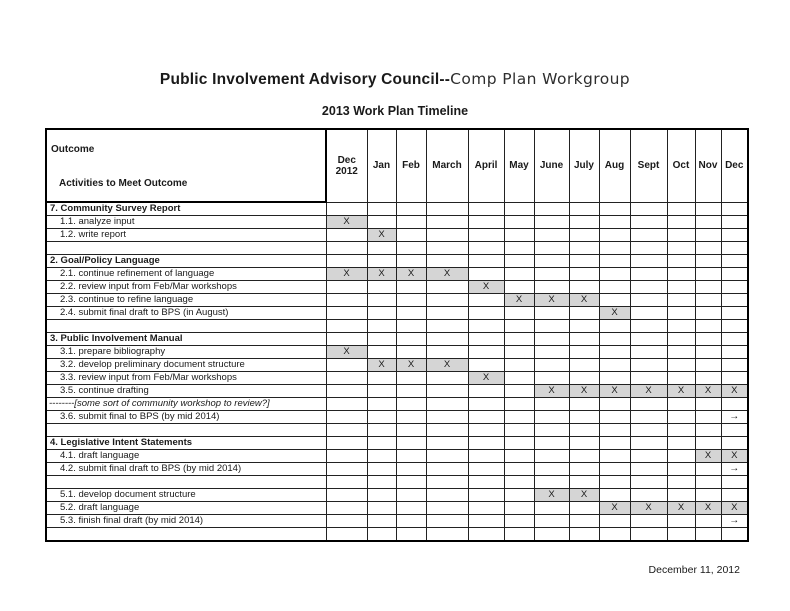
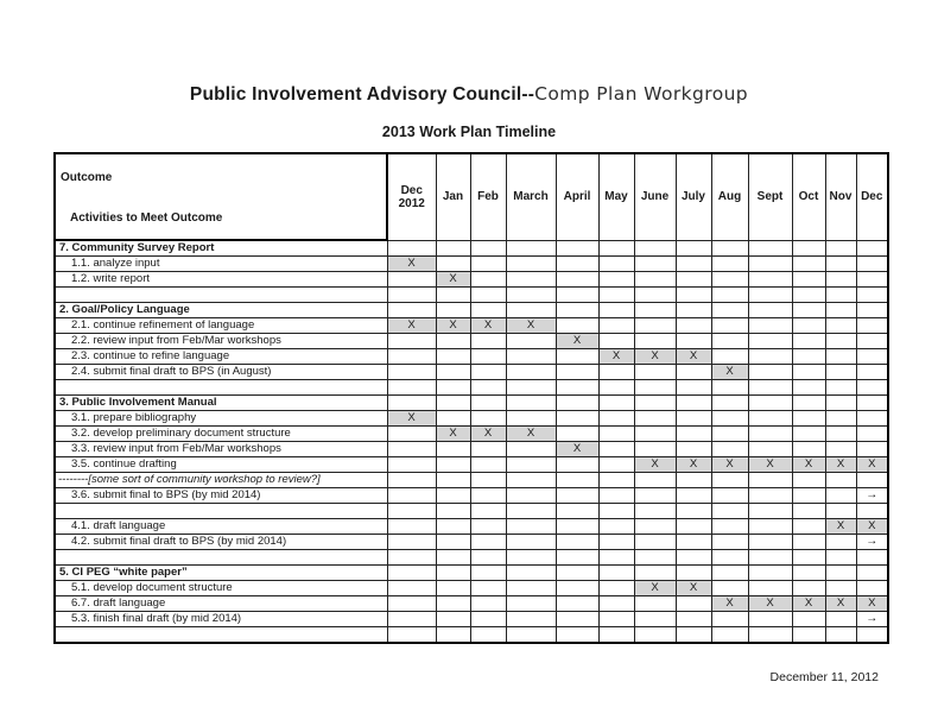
  Public Involvement Advisory Council--Comp Plan Workgroup
  2013 Work Plan Timeline
  Outcome Activities to Meet Outcome	Dec 2012	Jan	Feb	March	April	May	June	July	Aug	Sept	Oct	Nov	Dec
  7. Community Survey Report
  1.1. analyze input	X
  1.2. write report		X
  2. Goal/Policy Language
  2.1. continue refinement of language	X	X	X	X
  2.2. review input from Feb/Mar workshops					X
  2.3. continue to refine language						X	X	X
  2.4. submit final draft to BPS (in August)									X
  3. Public Involvement Manual
  3.1. prepare bibliography	X
  3.2. develop preliminary document structure		X	X	X
  3.3. review input from Feb/Mar workshops					X
  3.5. continue drafting							X	X	X	X	X	X	X
  --------[some sort of community workshop to review?]
  3.6. submit final to BPS (by mid 2014)													→
- 4. Legislative Intent Statements
  4.1. draft language												X	X
  4.2. submit final draft to BPS (by mid 2014)													→
+ 5. CI PEG “white paper”
  5.1. develop document structure							X	X
- 5.2. draft language									X	X	X	X	X
+ 6.7. draft language									X	X	X	X	X
  5.3. finish final draft (by mid 2014)													→
  December 11, 2012
